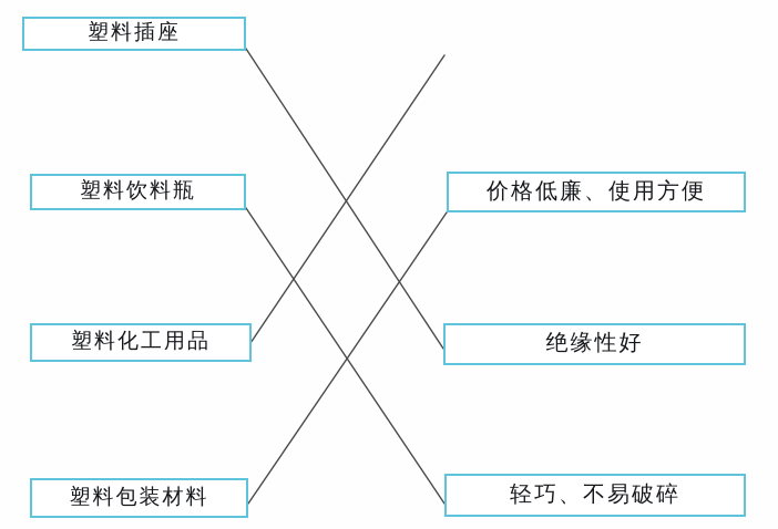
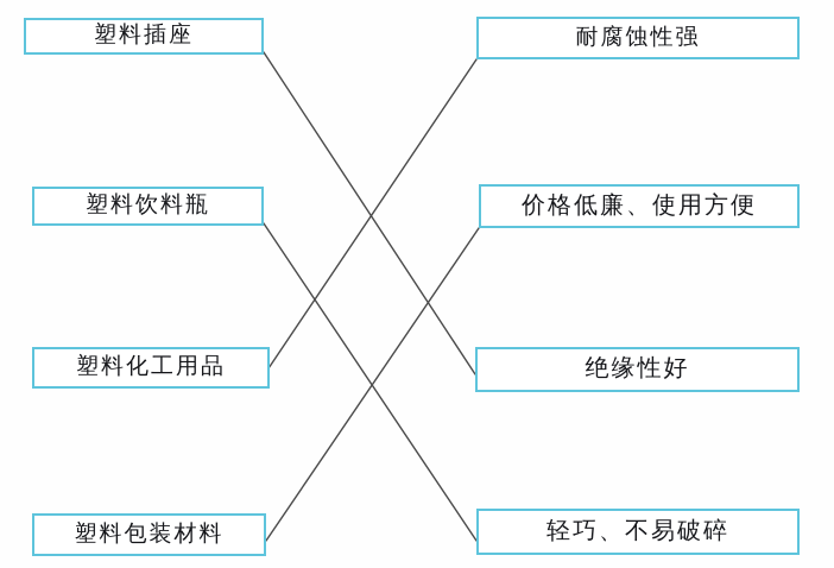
  塑料插座
  塑料饮料瓶
  塑料化工用品
  塑料包装材料
+ 耐腐蚀性强
  价格低廉、使用方便
  绝缘性好
  轻巧、不易破碎
